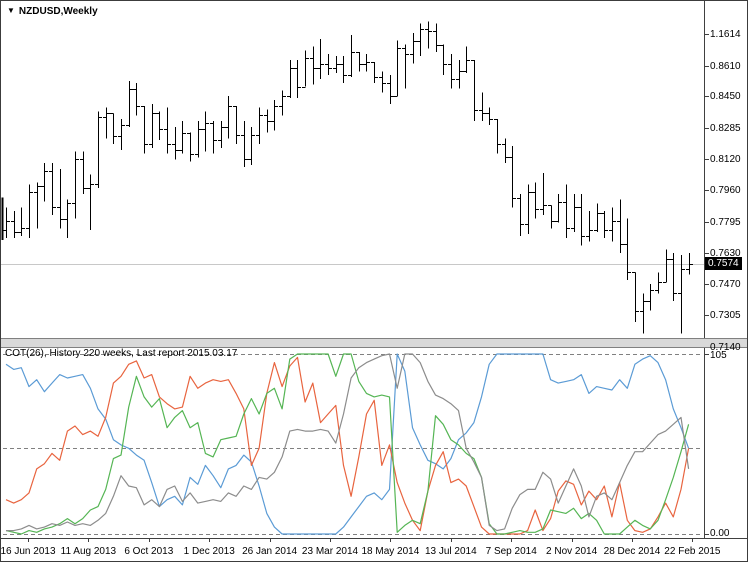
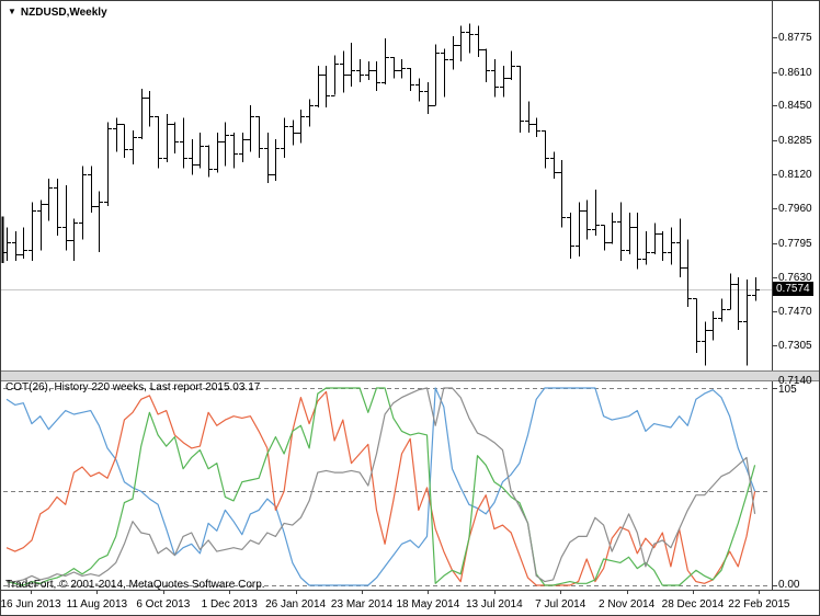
  ▼ NZDUSD,Weekly
  COT(26), History 220 weeks, Last report 2015.03.17
+ TradeFort, © 2001-2014, MetaQuotes Software Corp.
- 1.1614
+ 0.8775
  0.8610
  0.8450
  0.8285
  0.8120
  0.7960
  0.7795
  0.7630
  0.7470
  0.7305
  0.7140
  0.7574
  105
  0.00
  16 Jun 2013
  11 Aug 2013
  6 Oct 2013
  1 Dec 2013
  26 Jan 2014
  23 Mar 2014
  18 May 2014
  13 Jul 2014
- 7 Sep 2014
+ 7 Jul 2014
  2 Nov 2014
  28 Dec 2014
  22 Feb 2015
